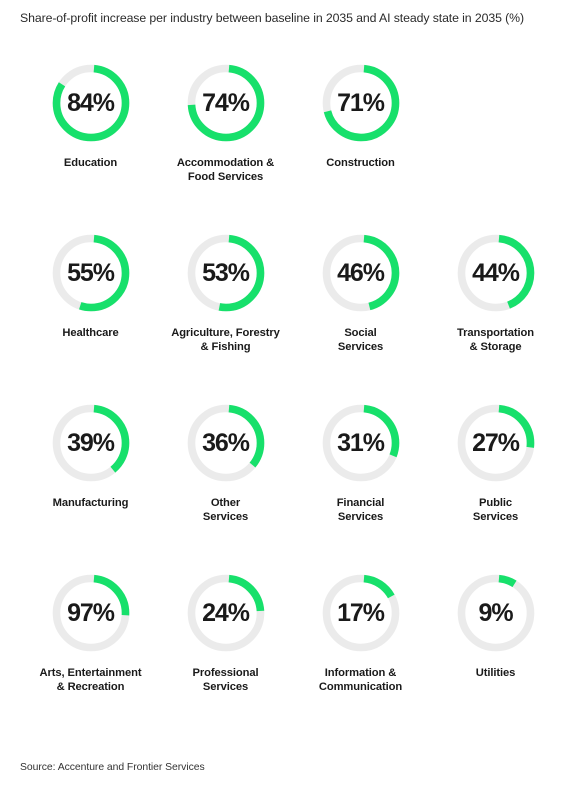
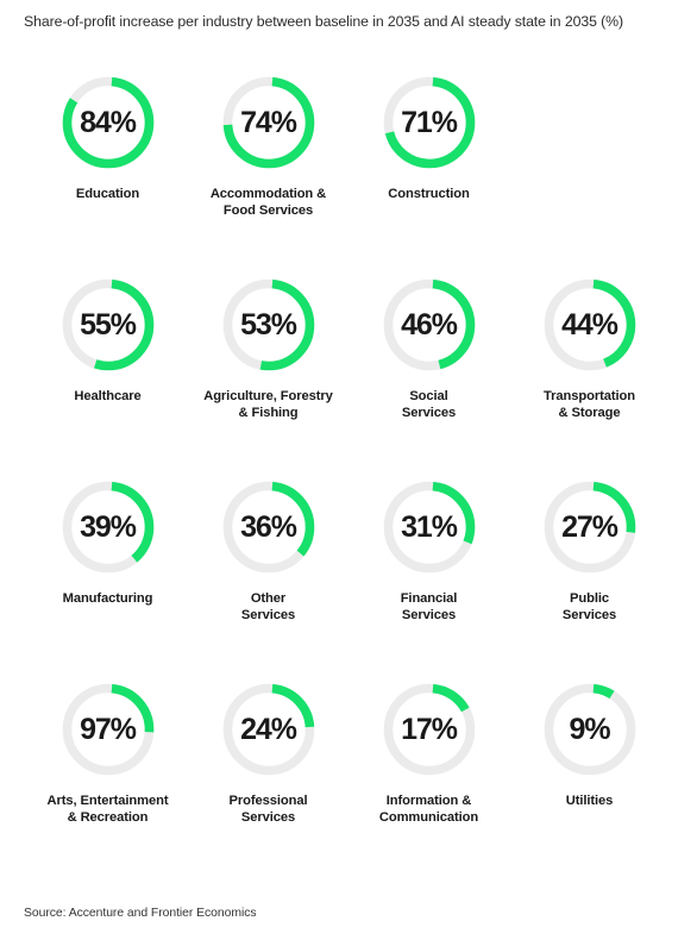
  Share-of-profit increase per industry between baseline in 2035 and AI steady state in 2035 (%)
  84%
  Education
  74%
  Accommodation &
  Food Services
  71%
  Construction
  55%
  Healthcare
  53%
  Agriculture, Forestry
  & Fishing
  46%
  Social
  Services
  44%
  Transportation
  & Storage
  39%
  Manufacturing
  36%
  Other
  Services
  31%
  Financial
  Services
  27%
  Public
  Services
  97%
  Arts, Entertainment
  & Recreation
  24%
  Professional
  Services
  17%
  Information &
  Communication
  9%
  Utilities
- Source: Accenture and Frontier Services
+ Source: Accenture and Frontier Economics
